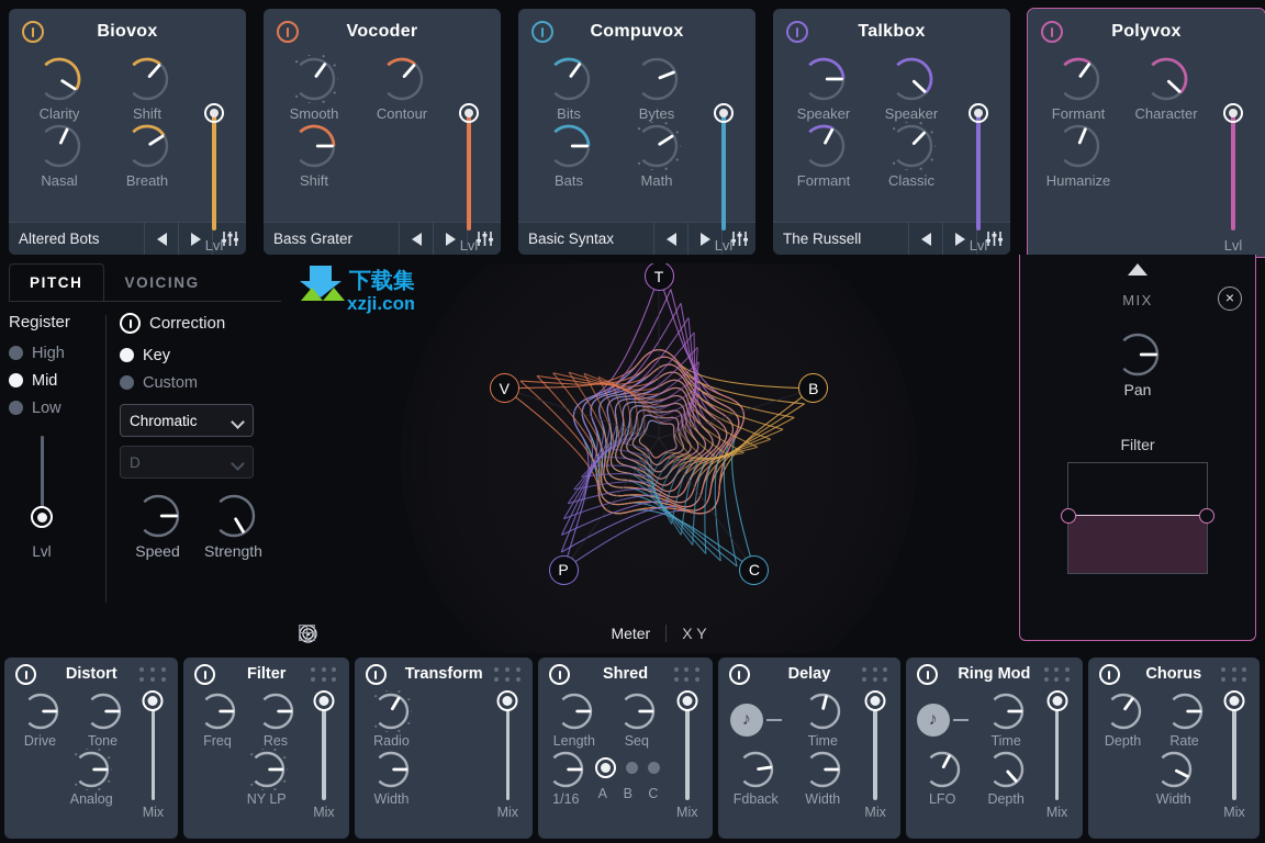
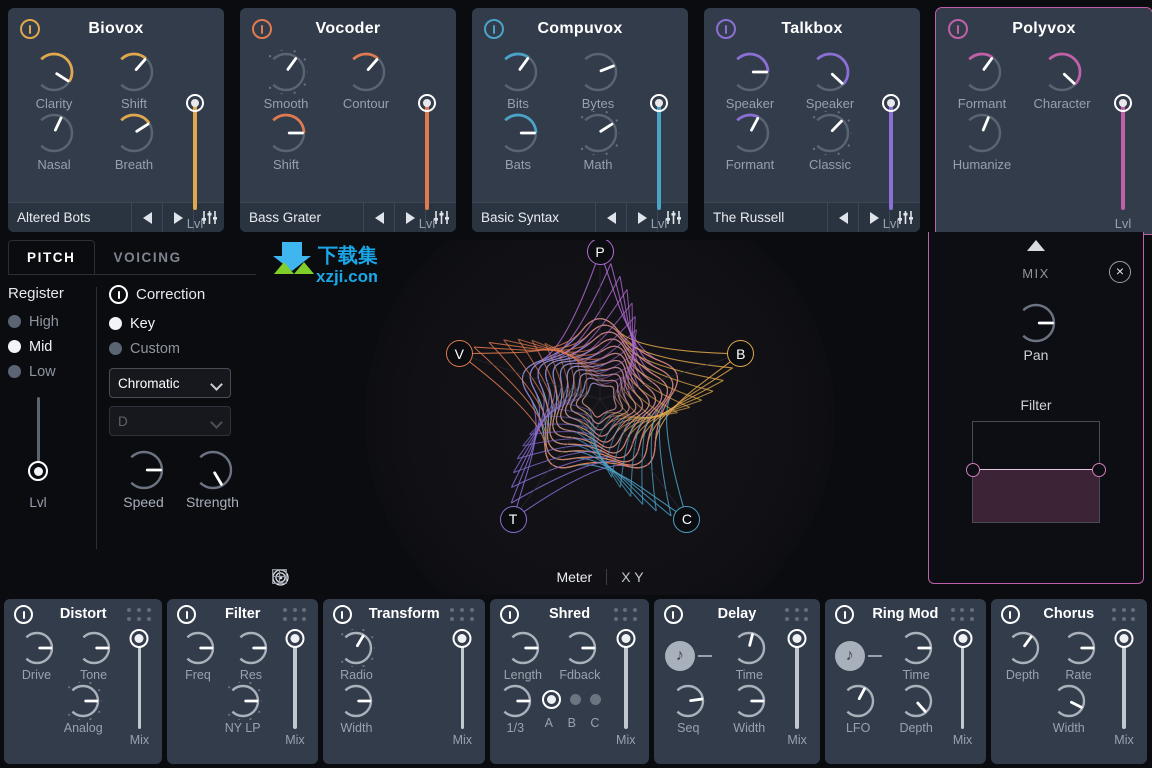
  Biovox
  Clarity
  Shift
  Nasal
  Breath
  Lvl
  Altered Bots
  Vocoder
  Smooth
  Contour
  Shift
  Lvl
  Bass Grater
  Compuvox
  Bits
  Bytes
  Bats
  Math
  Lvl
  Basic Syntax
  Talkbox
  Speaker
  Speaker
  Formant
  Classic
  Lvl
  The Russell
  Polyvox
  Formant
  Character
  Humanize
  Lvl
  MIX
  ×
  Pan
  Filter
  PITCH
  VOICING
  Register
  High
  Mid
  Low
  Lvl
  Correction
  Key
  Custom
  Chromatic
  D
  Speed
  Strength
- T
+ P
  B
  C
- P
+ T
  V
  下载集
  xzji.com
  Meter
  X Y
  Distort
  Drive
  Tone
  Analog
  Mix
  Filter
  Freq
  Res
  NY LP
  Mix
  Transform
  Radio
  Width
  Mix
  Shred
  Length
- Seq
+ Fdback
- 1/16
+ 1/3
  A
  B
  C
  Mix
  Delay
  ♪
  Time
- Fdback
+ Seq
  Width
  Mix
  Ring Mod
  ♪
  Time
  LFO
  Depth
  Mix
  Chorus
  Depth
  Rate
  Width
  Mix
